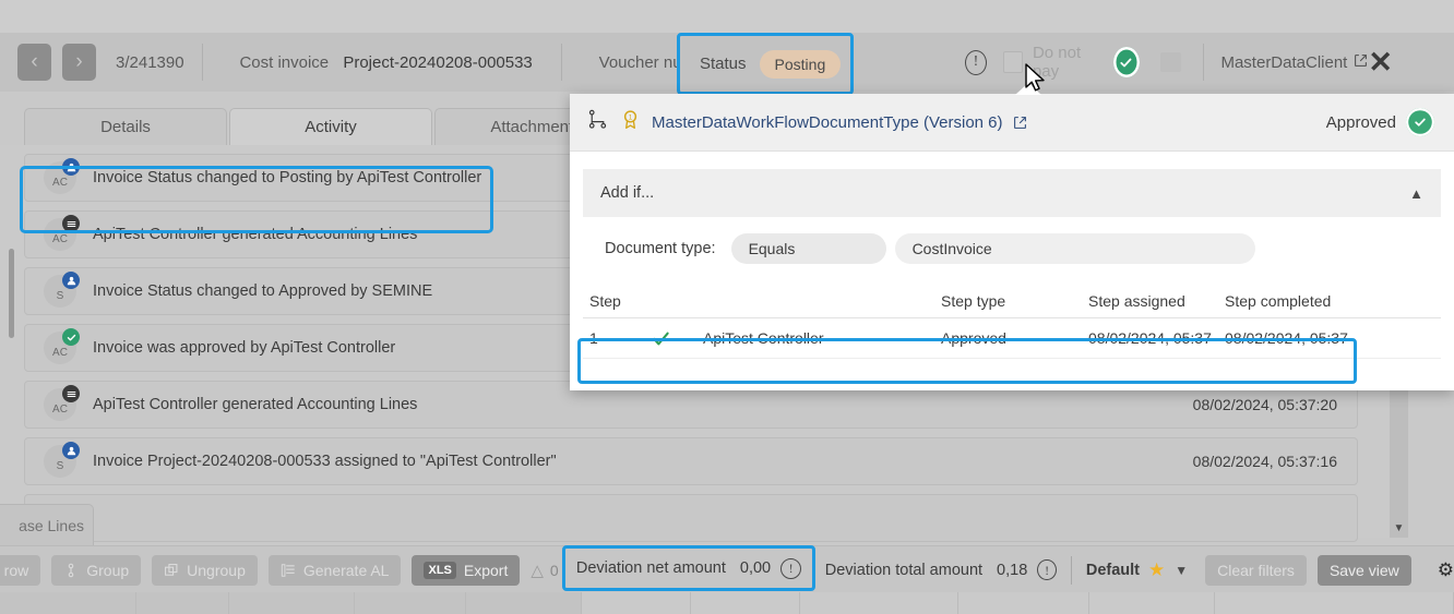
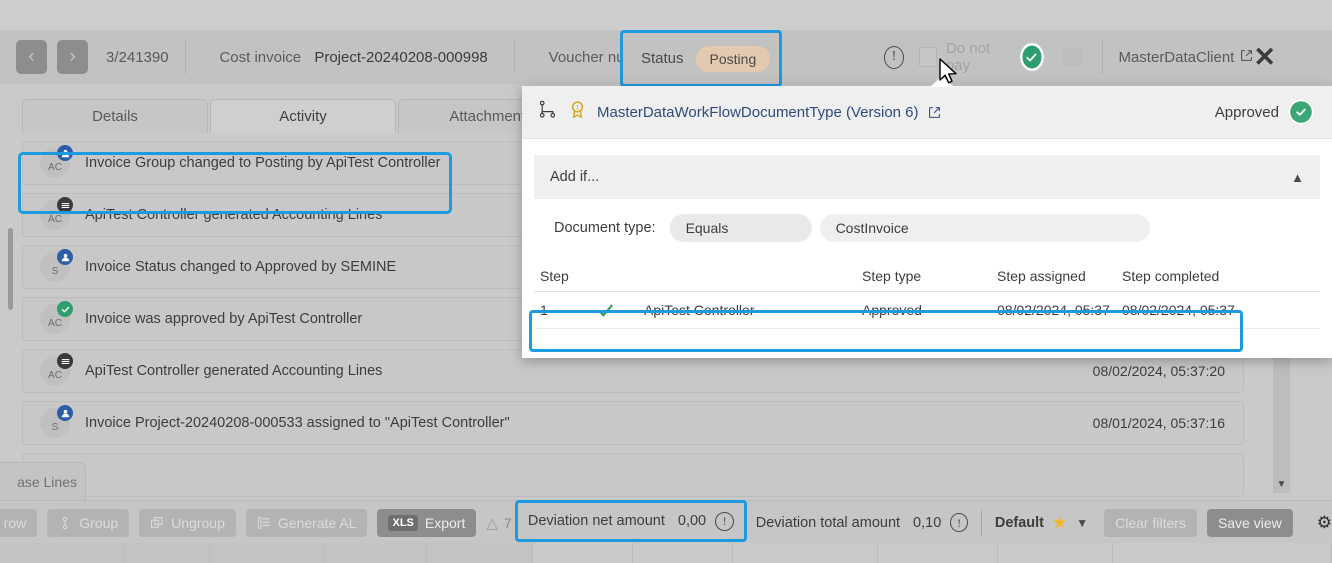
  ‹
  ›
  3/241390
- Cost invoice Project-20240208-000533
+ Cost invoice Project-20240208-000998
  !
  Do not pay
  MasterDataClient
  ✕
  Status
  Posting
  Details
  Activity
  Attachmen
  AC
- Invoice Status changed to Posting by ApiTest Controller
+ Invoice Group changed to Posting by ApiTest Controller
  AC
  ApiTest Controller generated Accounting Lines
  S
  Invoice Status changed to Approved by SEMINE
  AC
  Invoice was approved by ApiTest Controller
  AC
  ApiTest Controller generated Accounting Lines
  08/02/2024, 05:37:20
  S
  Invoice Project-20240208-000533 assigned to "ApiTest Controller"
- 08/02/2024, 05:37:16
+ 08/01/2024, 05:37:16
  ▼
  ase Lines
  Group
  Ungroup
  Generate AL
  XLS
  Export
  △
- 0
+ 7
  Deviation total amount
- 0,18
+ 0,10
  !
  Default
  ★
  ▼
  Clear filters
  Save view
  ⚙
  Deviation net amount
  0,00
  !
  MasterDataWorkFlowDocumentType (Version 6)
  Approved
  Add if...
  ▲
  Document type:
  Equals
  CostInvoice
  Step
  Step type
  Step assigned
  Step completed
  1
  ApiTest Controller
  Approved
  08/02/2024, 05:37
  08/02/2024, 05:37
